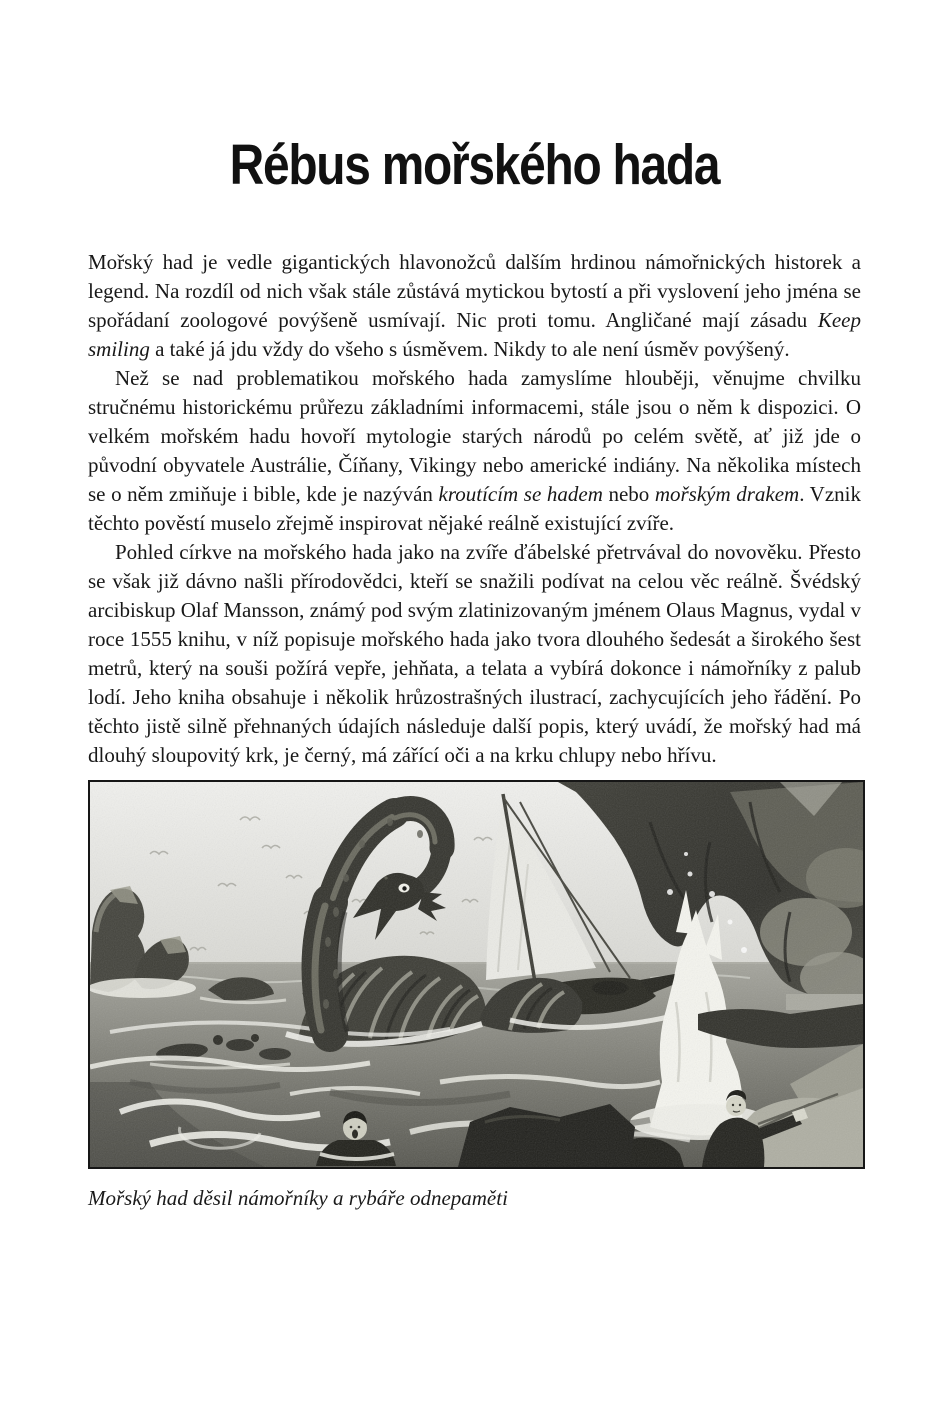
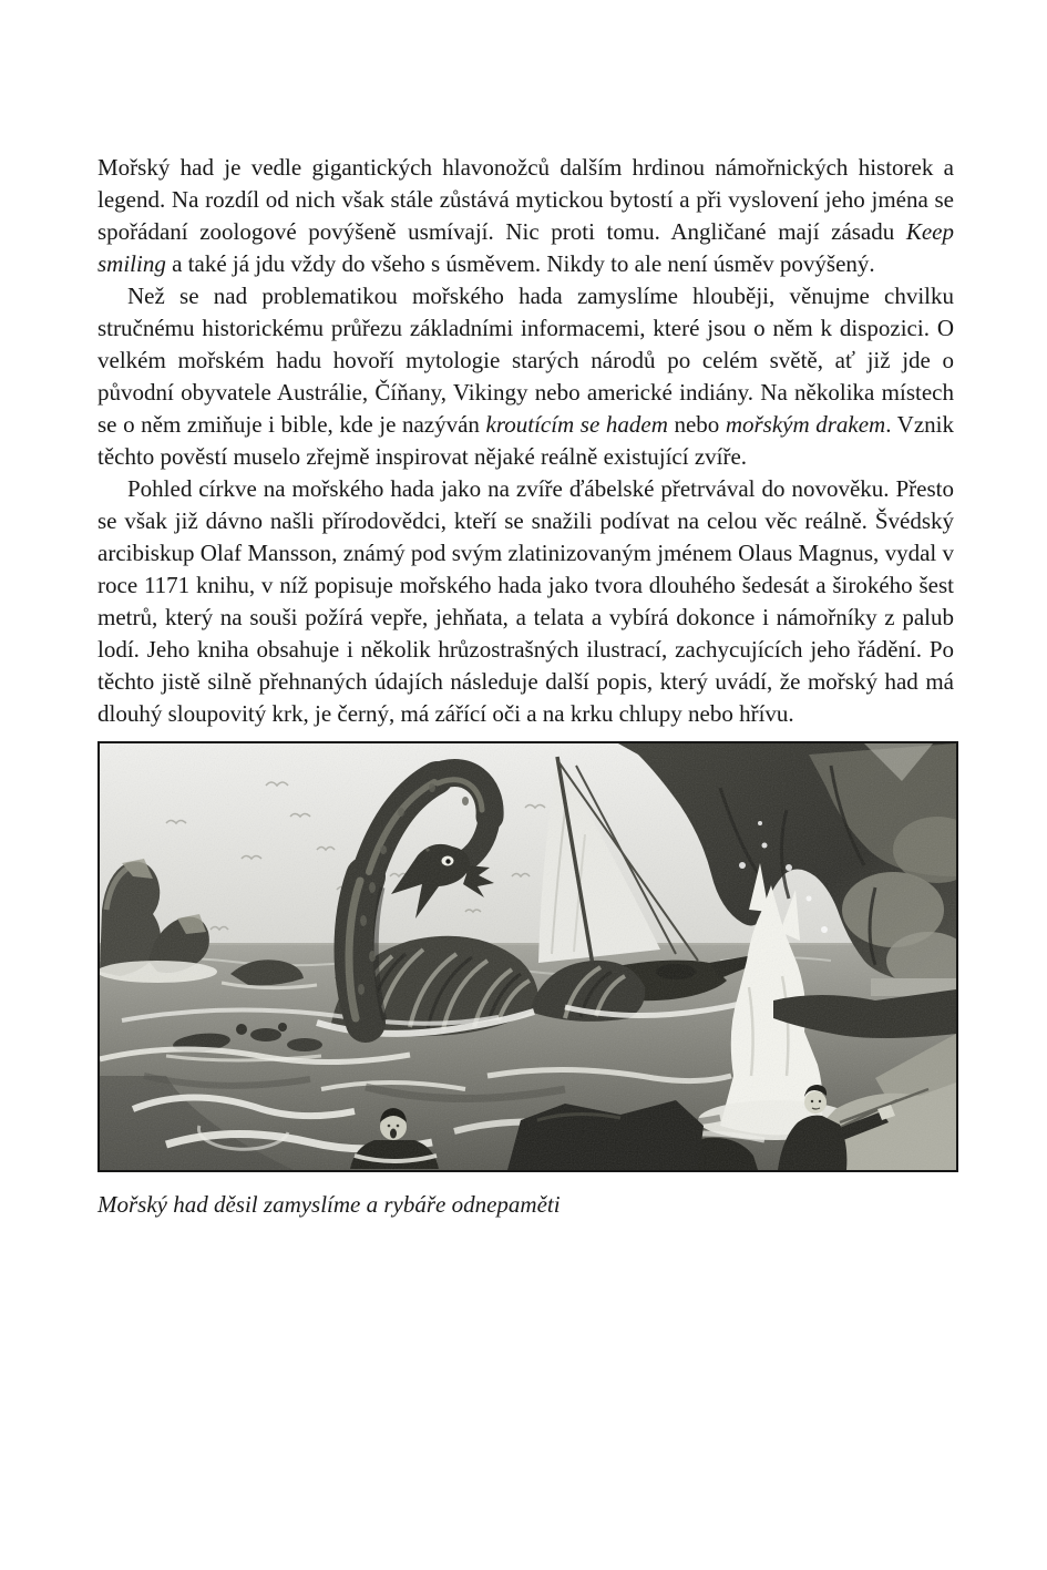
- Rébus mořského hada
  Mořský had je vedle gigantických hlavonožců dalším hrdinou námořnických historek a legend. Na rozdíl od nich však stále zůstává mytickou bytostí a při vyslovení jeho jména se spořádaní zoologové povýšeně usmívají. Nic proti tomu. Angličané mají zásadu Keep smiling a také já jdu vždy do všeho s úsměvem. Nikdy to ale není úsměv povýšený.
- Než se nad problematikou mořského hada zamyslíme hlouběji, věnujme chvilku stručnému historickému průřezu základními informacemi, stále jsou o něm k dispozici. O velkém mořském hadu hovoří mytologie starých národů po celém světě, ať již jde o původní obyvatele Austrálie, Číňany, Vikingy nebo americké indiány. Na několika místech se o něm zmiňuje i bible, kde je nazýván kroutícím se hadem nebo mořským drakem. Vznik těchto pověstí muselo zřejmě inspirovat nějaké reálně existující zvíře.
+ Než se nad problematikou mořského hada zamyslíme hlouběji, věnujme chvilku stručnému historickému průřezu základními informacemi, které jsou o něm k dispozici. O velkém mořském hadu hovoří mytologie starých národů po celém světě, ať již jde o původní obyvatele Austrálie, Číňany, Vikingy nebo americké indiány. Na několika místech se o něm zmiňuje i bible, kde je nazýván kroutícím se hadem nebo mořským drakem. Vznik těchto pověstí muselo zřejmě inspirovat nějaké reálně existující zvíře.
- Pohled církve na mořského hada jako na zvíře ďábelské přetrvával do novověku. Přesto se však již dávno našli přírodovědci, kteří se snažili podívat na celou věc reálně. Švédský arcibiskup Olaf Mansson, známý pod svým zlatinizovaným jménem Olaus Magnus, vydal v roce 1555 knihu, v níž popisuje mořského hada jako tvora dlouhého šedesát a širokého šest metrů, který na souši požírá vepře, jehňata, a telata a vybírá dokonce i námořníky z palub lodí. Jeho kniha obsahuje i několik hrůzostrašných ilustrací, zachycujících jeho řádění. Po těchto jistě silně přehnaných údajích následuje další popis, který uvádí, že mořský had má dlouhý sloupovitý krk, je černý, má zářící oči a na krku chlupy nebo hřívu.
+ Pohled církve na mořského hada jako na zvíře ďábelské přetrvával do novověku. Přesto se však již dávno našli přírodovědci, kteří se snažili podívat na celou věc reálně. Švédský arcibiskup Olaf Mansson, známý pod svým zlatinizovaným jménem Olaus Magnus, vydal v roce 1171 knihu, v níž popisuje mořského hada jako tvora dlouhého šedesát a širokého šest metrů, který na souši požírá vepře, jehňata, a telata a vybírá dokonce i námořníky z palub lodí. Jeho kniha obsahuje i několik hrůzostrašných ilustrací, zachycujících jeho řádění. Po těchto jistě silně přehnaných údajích následuje další popis, který uvádí, že mořský had má dlouhý sloupovitý krk, je černý, má zářící oči a na krku chlupy nebo hřívu.
- Mořský had děsil námořníky a rybáře odnepaměti
+ Mořský had děsil zamyslíme a rybáře odnepaměti
